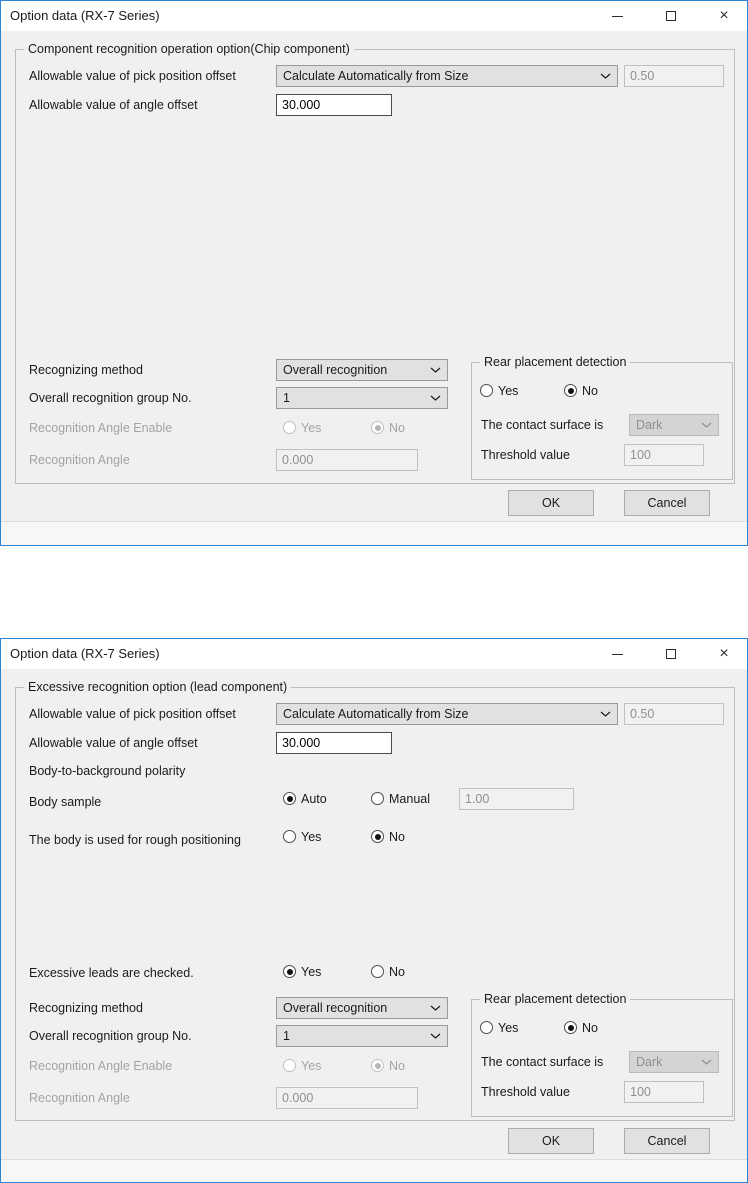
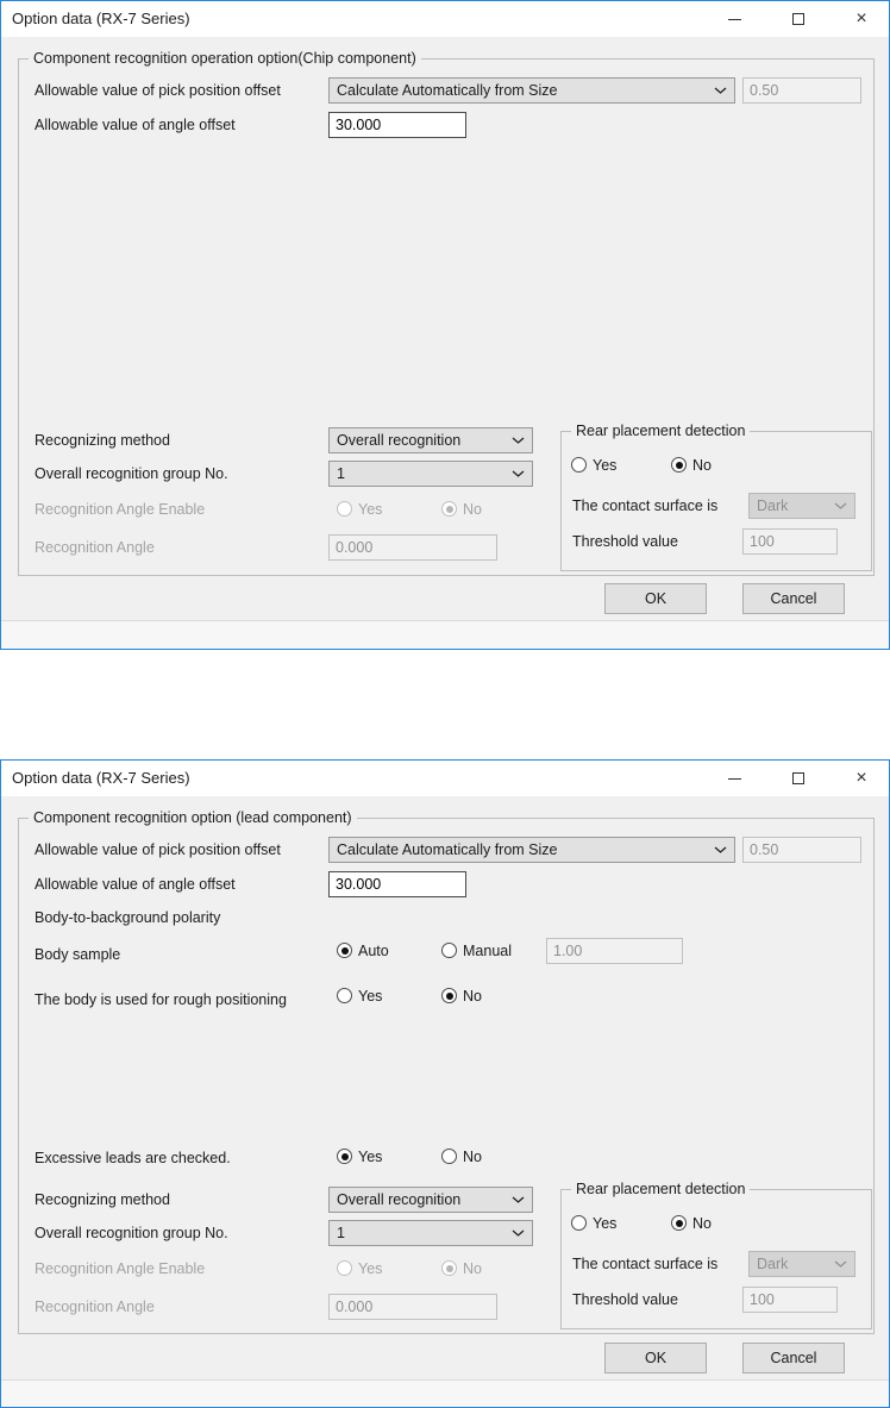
  Option data (RX-7 Series)
  ×
  Component recognition operation option(Chip component)
  Allowable value of pick position offset
  Calculate Automatically from Size
  0.50
  Allowable value of angle offset
  30.000
  Recognizing method
  Overall recognition
  Overall recognition group No.
  1
  Recognition Angle Enable
  Yes
  No
  Recognition Angle
  0.000
  Rear placement detection
  Yes
  No
  The contact surface is
  Dark
  Threshold value
  100
  OK
  Cancel
  Option data (RX-7 Series)
  ×
- Excessive recognition option (lead component)
+ Component recognition option (lead component)
  Allowable value of pick position offset
  Calculate Automatically from Size
  0.50
  Allowable value of angle offset
  30.000
  Body-to-background polarity
  Body sample
  Auto
  Manual
  1.00
  The body is used for rough positioning
  Yes
  No
  Excessive leads are checked.
  Yes
  No
  Recognizing method
  Overall recognition
  Overall recognition group No.
  1
  Recognition Angle Enable
  Yes
  No
  Recognition Angle
  0.000
  Rear placement detection
  Yes
  No
  The contact surface is
  Dark
  Threshold value
  100
  OK
  Cancel
